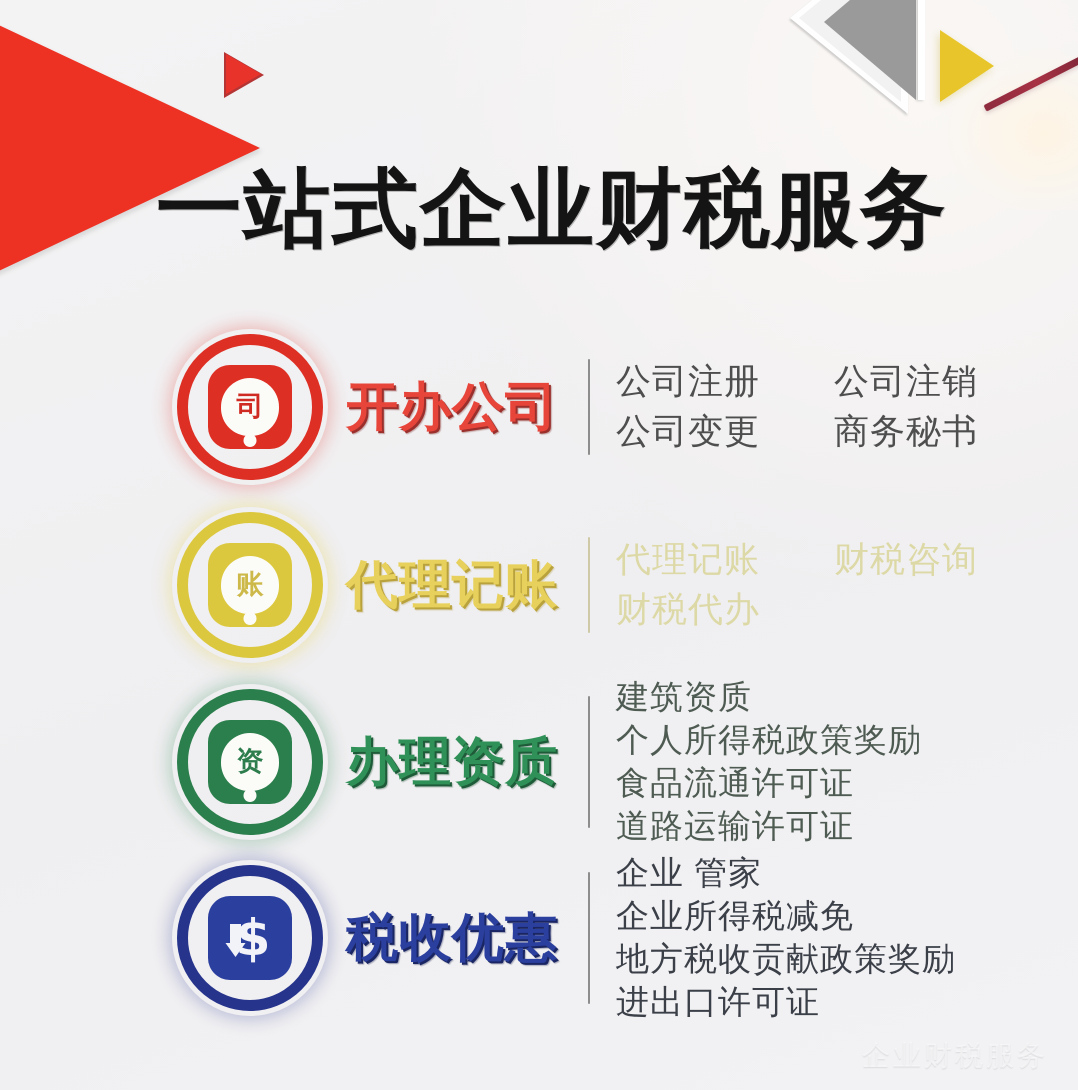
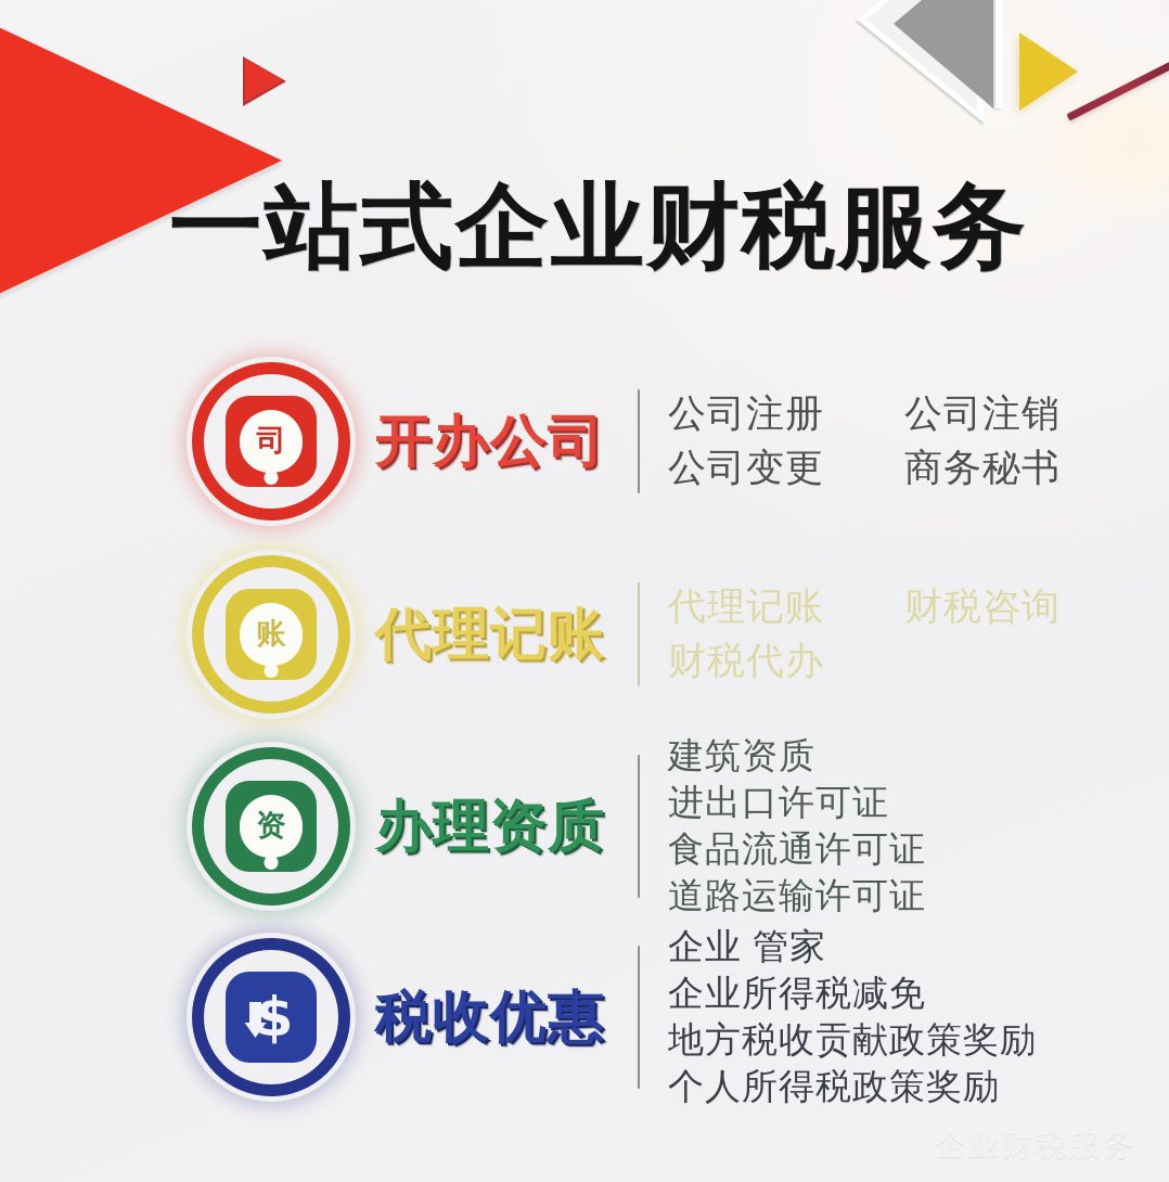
  一站式企业财税服务
  司
  开办公司
  公司注册
  公司注销
  公司变更
  商务秘书
  账
  代理记账
  代理记账
  财税咨询
  财税代办
  资
  办理资质
  建筑资质
- 个人所得税政策奖励
+ 进出口许可证
  食品流通许可证
  道路运输许可证
  $
  税收优惠
  企业 管家
  企业所得税减免
  地方税收贡献政策奖励
- 进出口许可证
+ 个人所得税政策奖励
  企业财税服务
